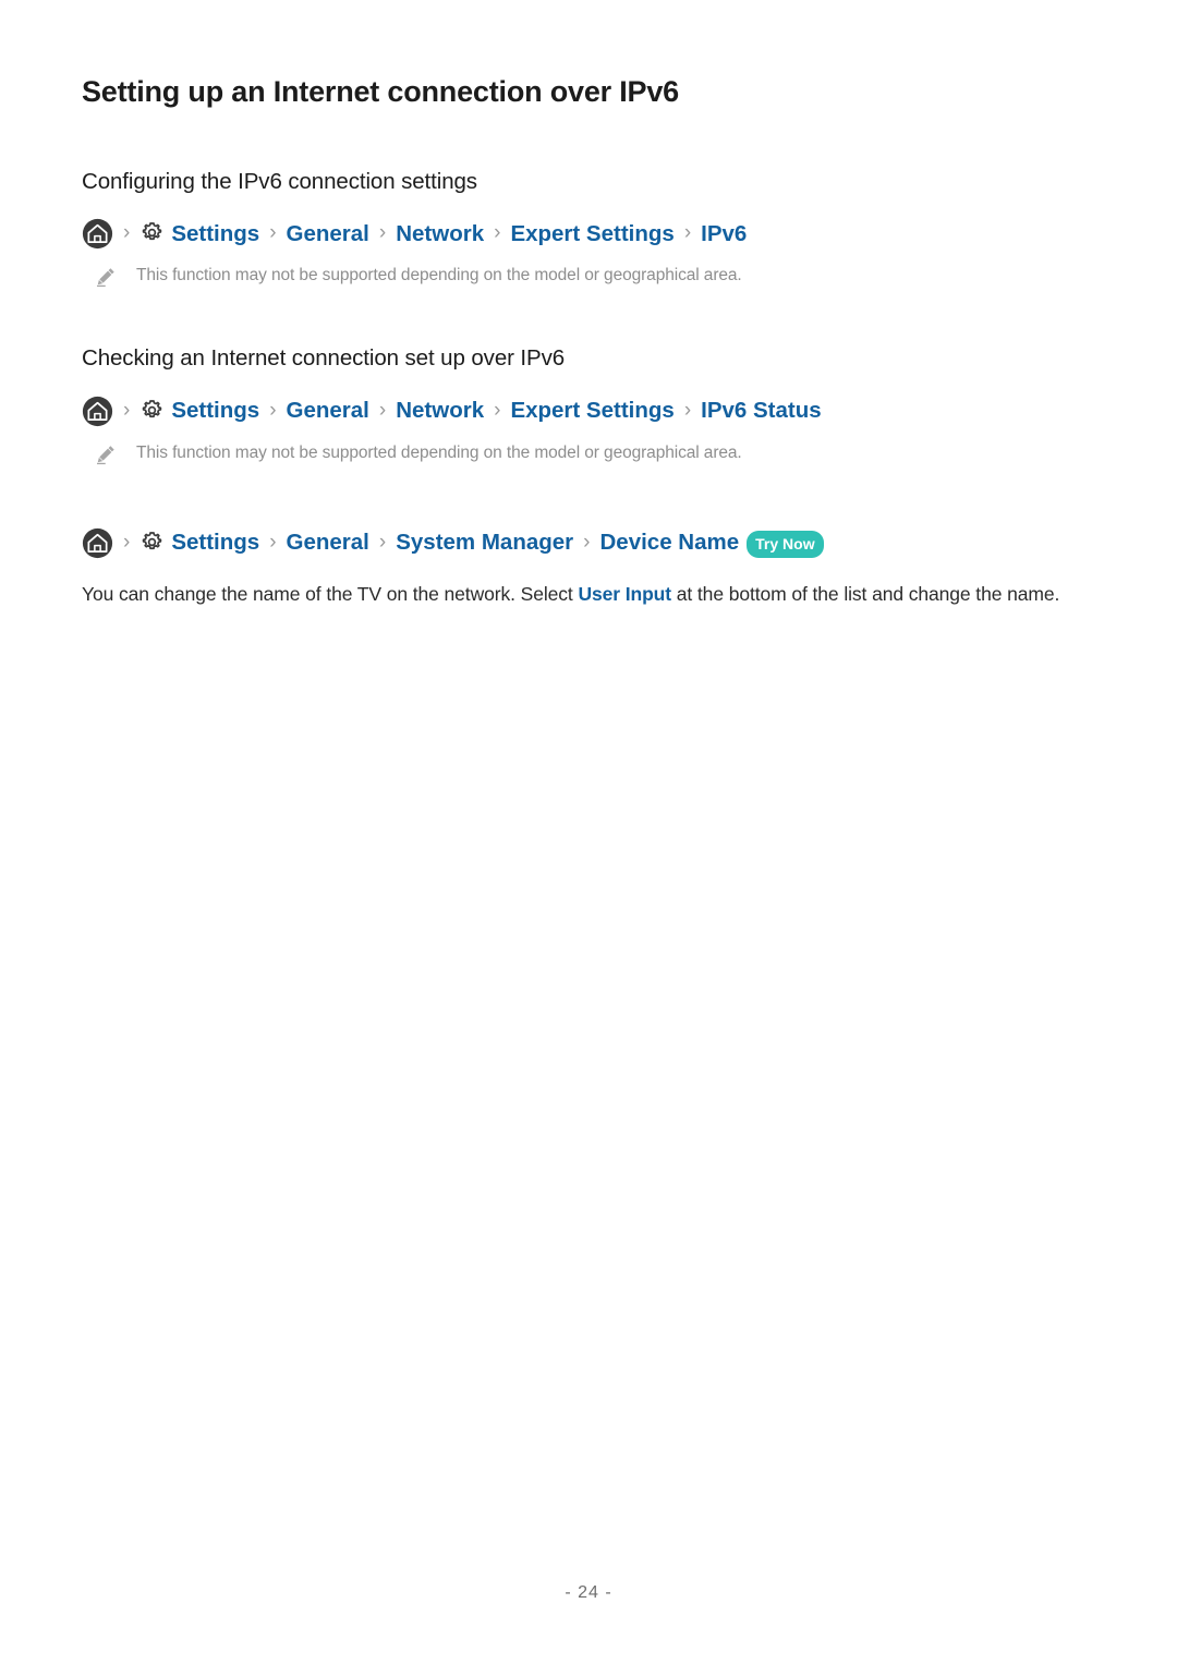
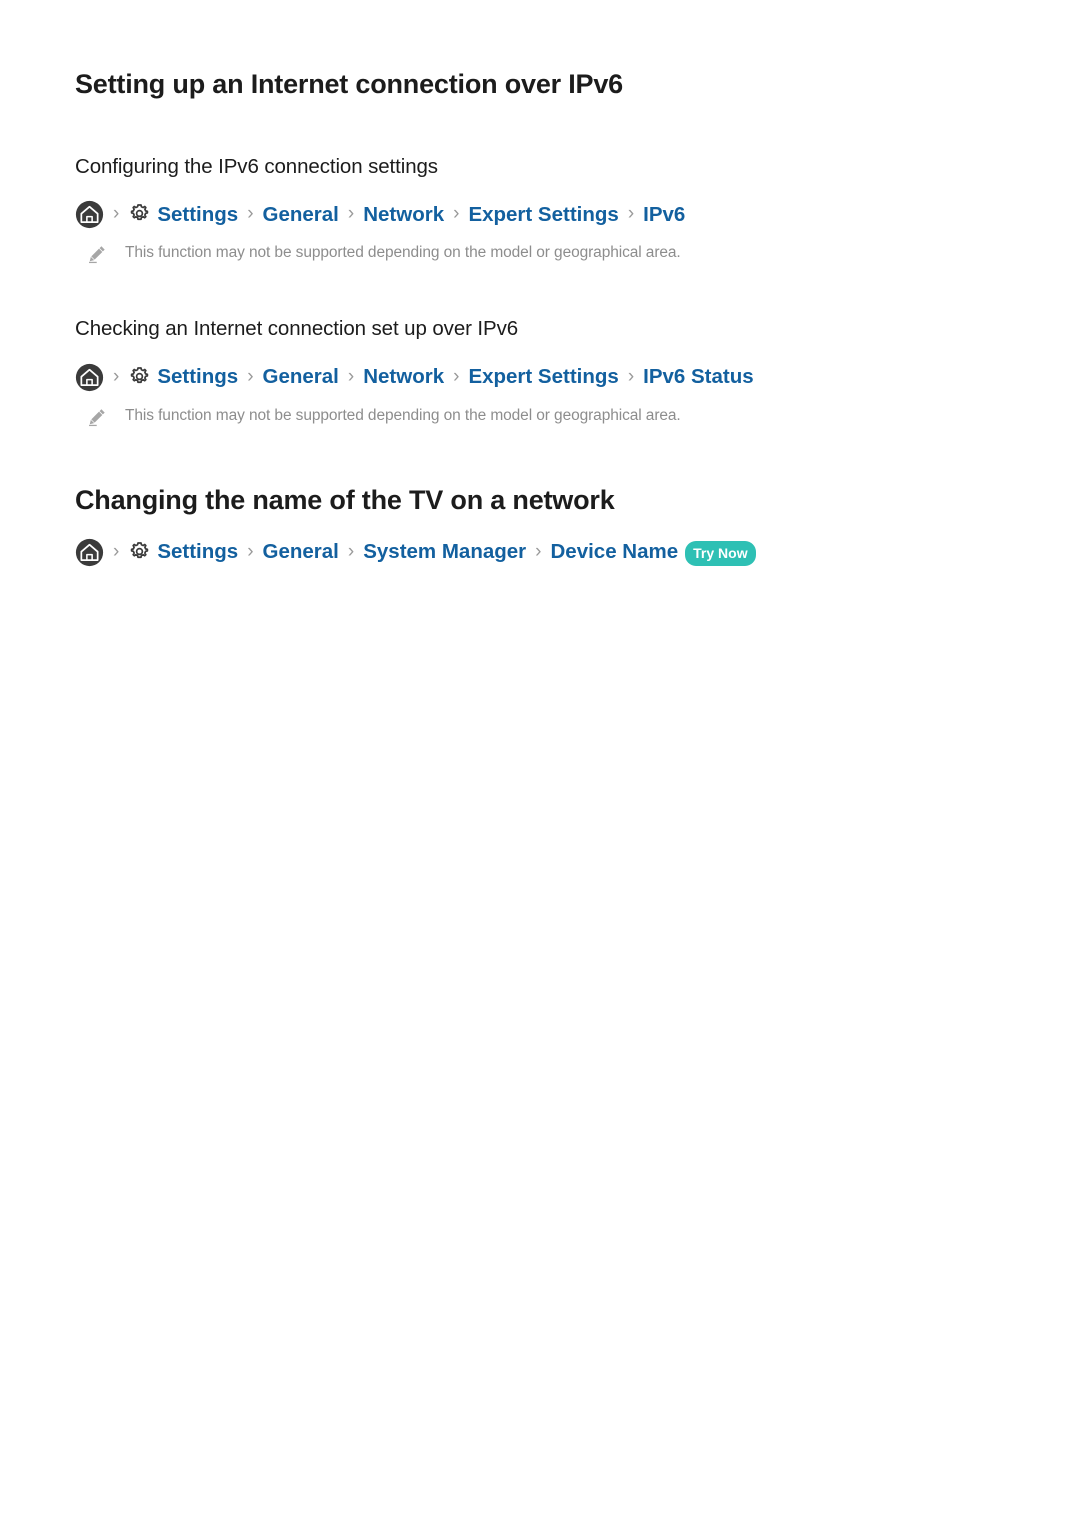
  Setting up an Internet connection over IPv6
  Configuring the IPv6 connection settings
  ›
  Settings
  ›
  General
  ›
  Network
  ›
  Expert Settings
  ›
  IPv6
  This function may not be supported depending on the model or geographical area.
  Checking an Internet connection set up over IPv6
  ›
  Settings
  ›
  General
  ›
  Network
  ›
  Expert Settings
  ›
  IPv6 Status
  This function may not be supported depending on the model or geographical area.
+ Changing the name of the TV on a network
  ›
  Settings
  ›
  General
  ›
  System Manager
  ›
  Device Name
  Try Now
- You can change the name of the TV on the network. Select User Input at the bottom of the list and change the name.
- - 24 -
